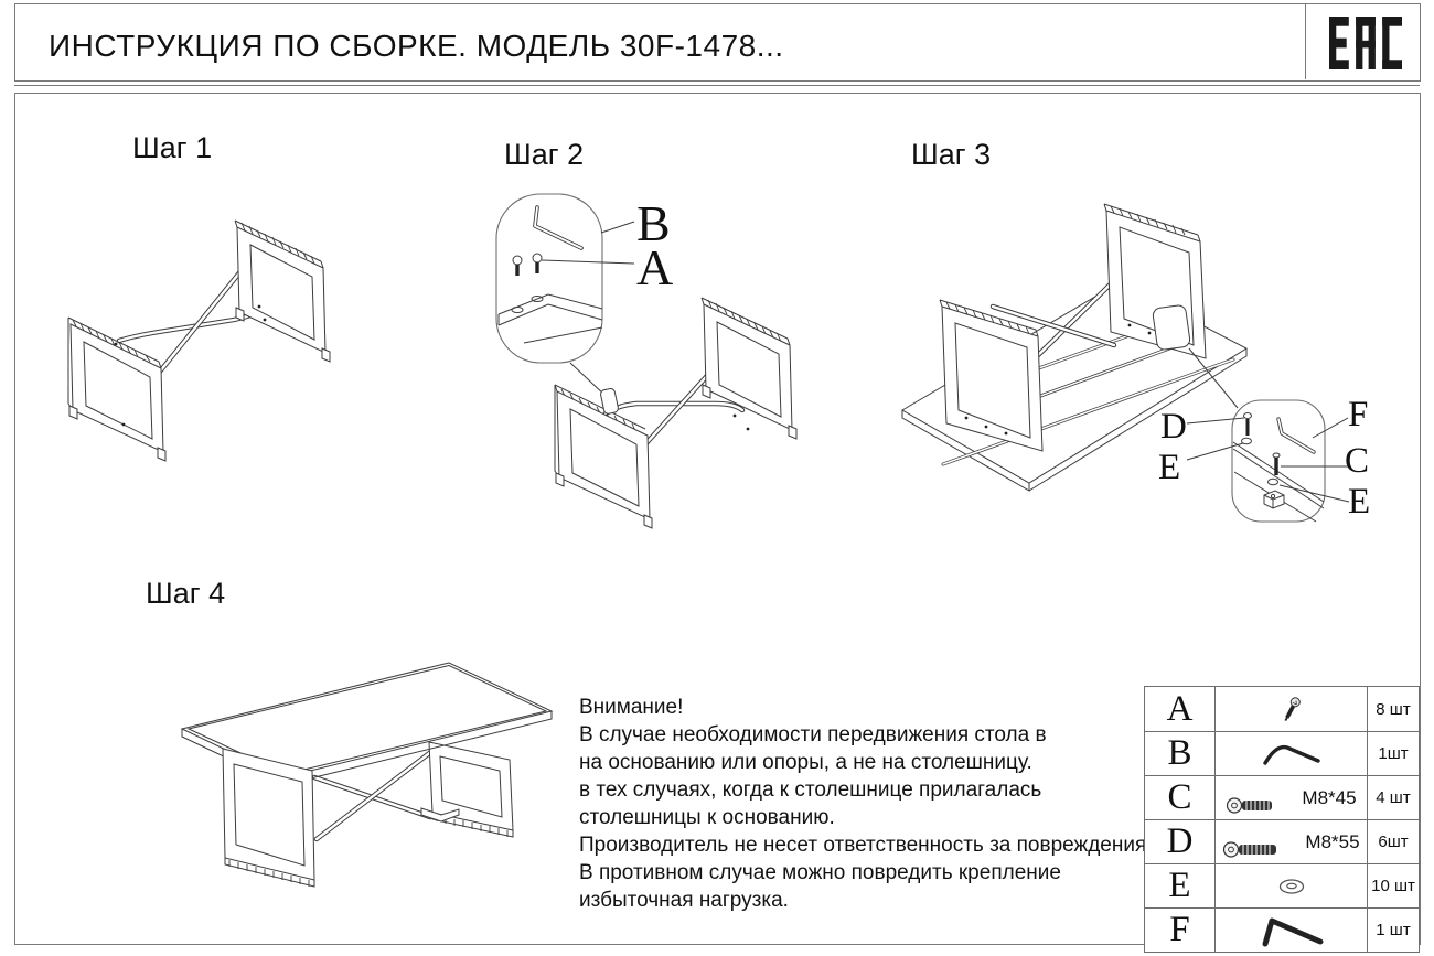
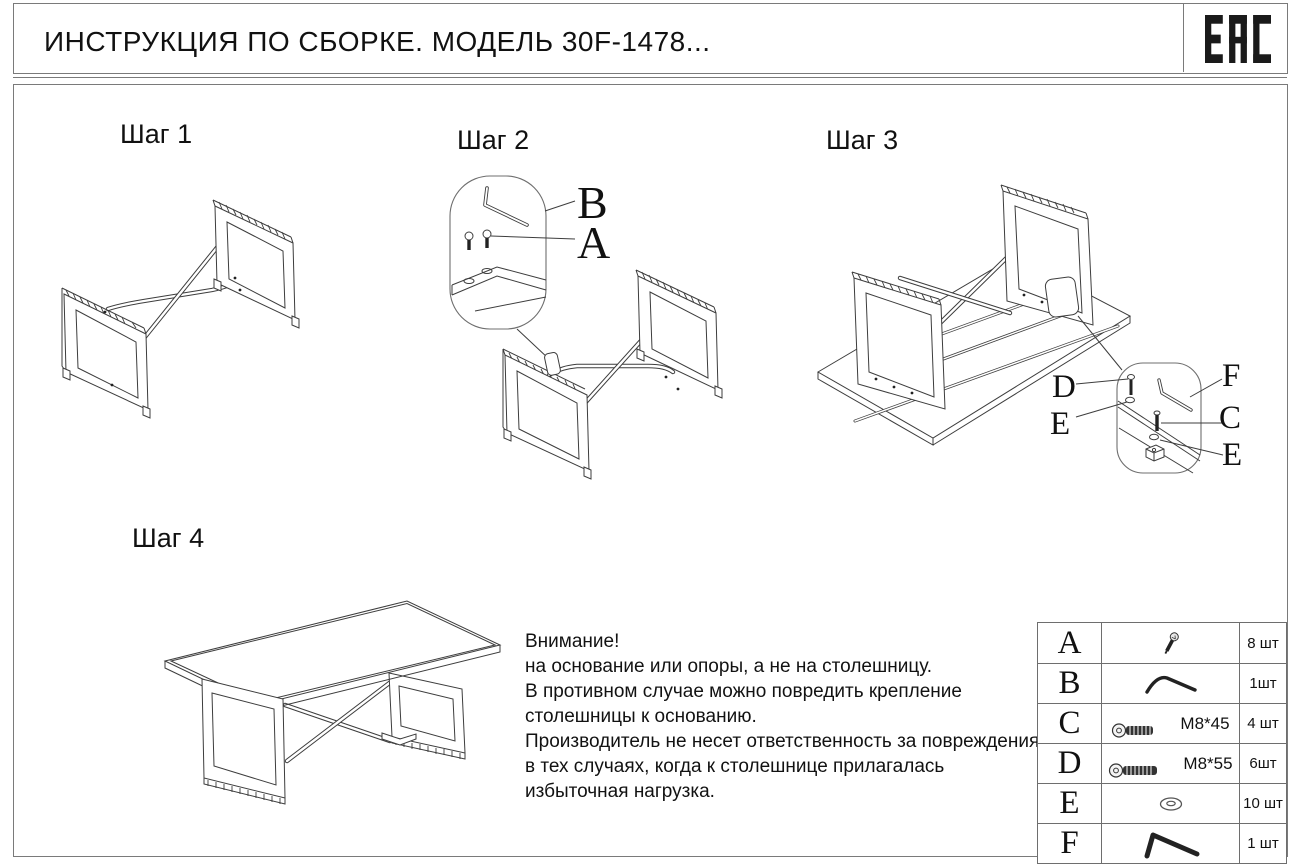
  ИНСТРУКЦИЯ ПО СБОРКЕ. МОДЕЛЬ 30F-1478...
  Шаг 1
  Шаг 2
  Шаг 3
  Шаг 4
  B
  A
  D
  E
  F
  C
  E
  Внимание!
- В случае необходимости передвижения стола в
- на основанию или опоры, а не на столешницу.
+ на основание или опоры, а не на столешницу.
- в тех случаях, когда к столешнице прилагалась
+ В противном случае можно повредить крепление
  столешницы к основанию.
  Производитель не несет ответственность за повреждения
- В противном случае можно повредить крепление
+ в тех случаях, когда к столешнице прилагалась
  избыточная нагрузка.
  A
  8 шт
  B
  1шт
  C
  M8*45
  4 шт
  D
  M8*55
  6шт
  E
  10 шт
  F
  1 шт
